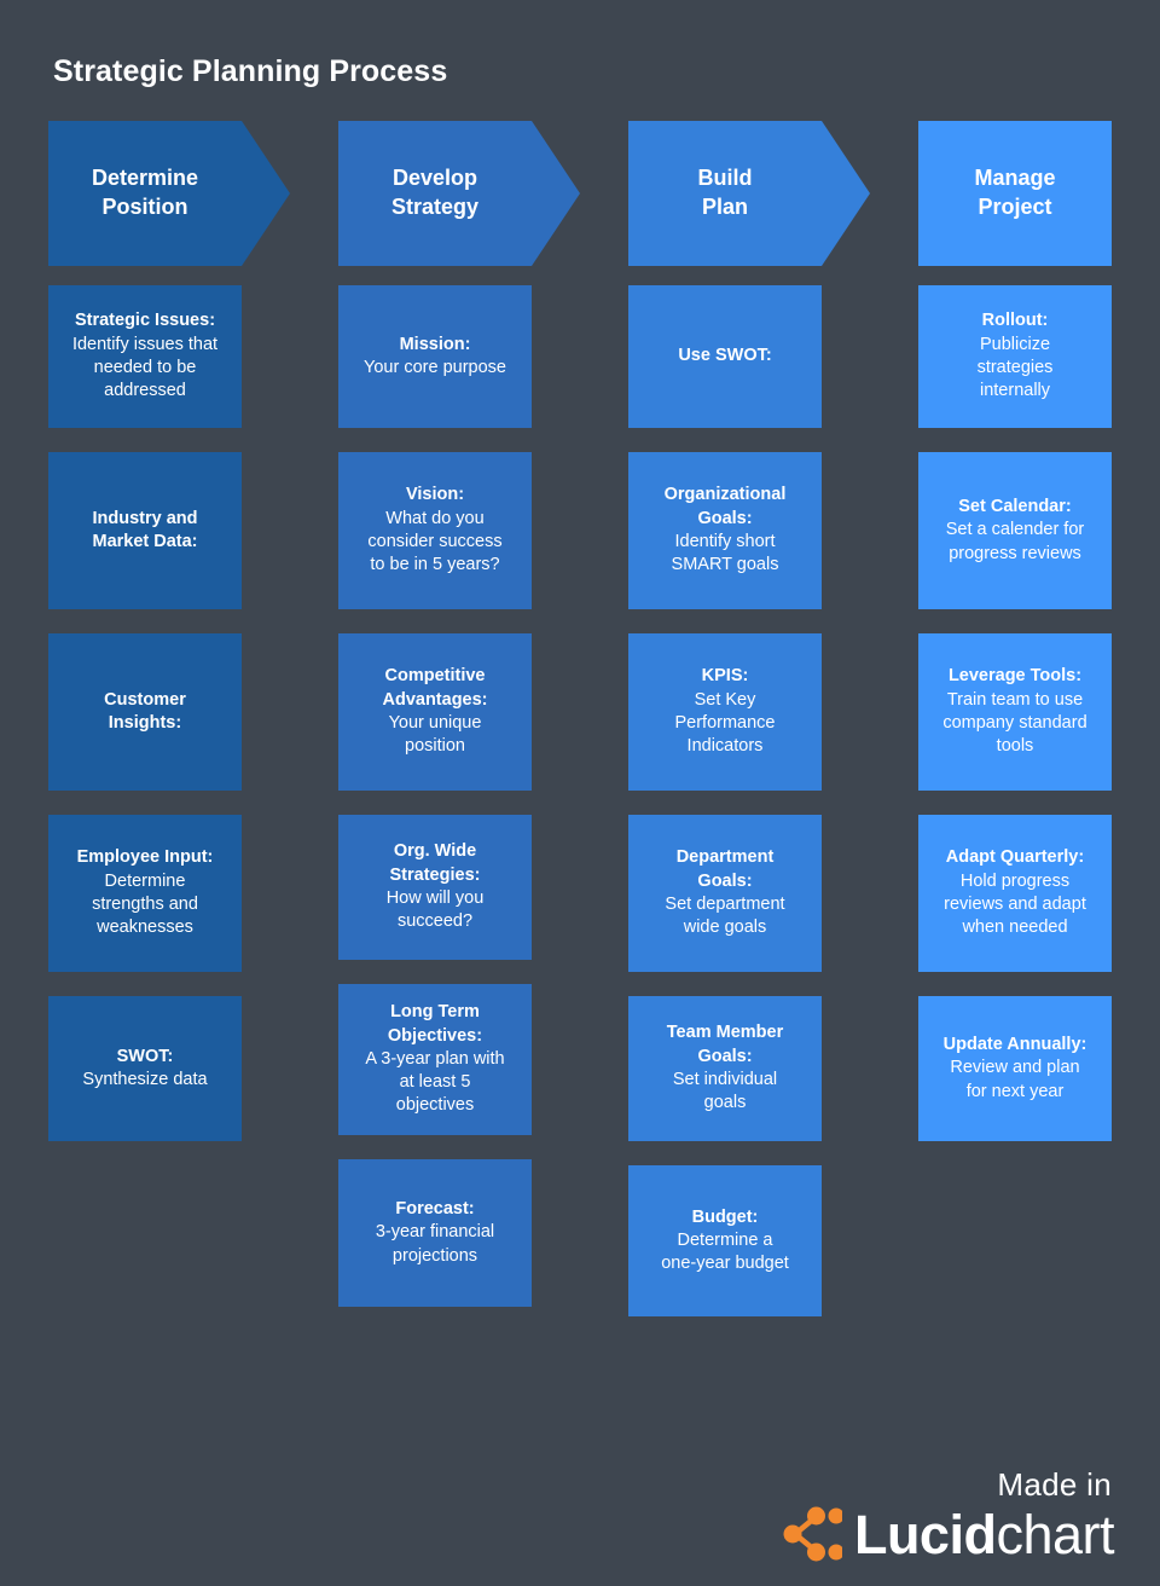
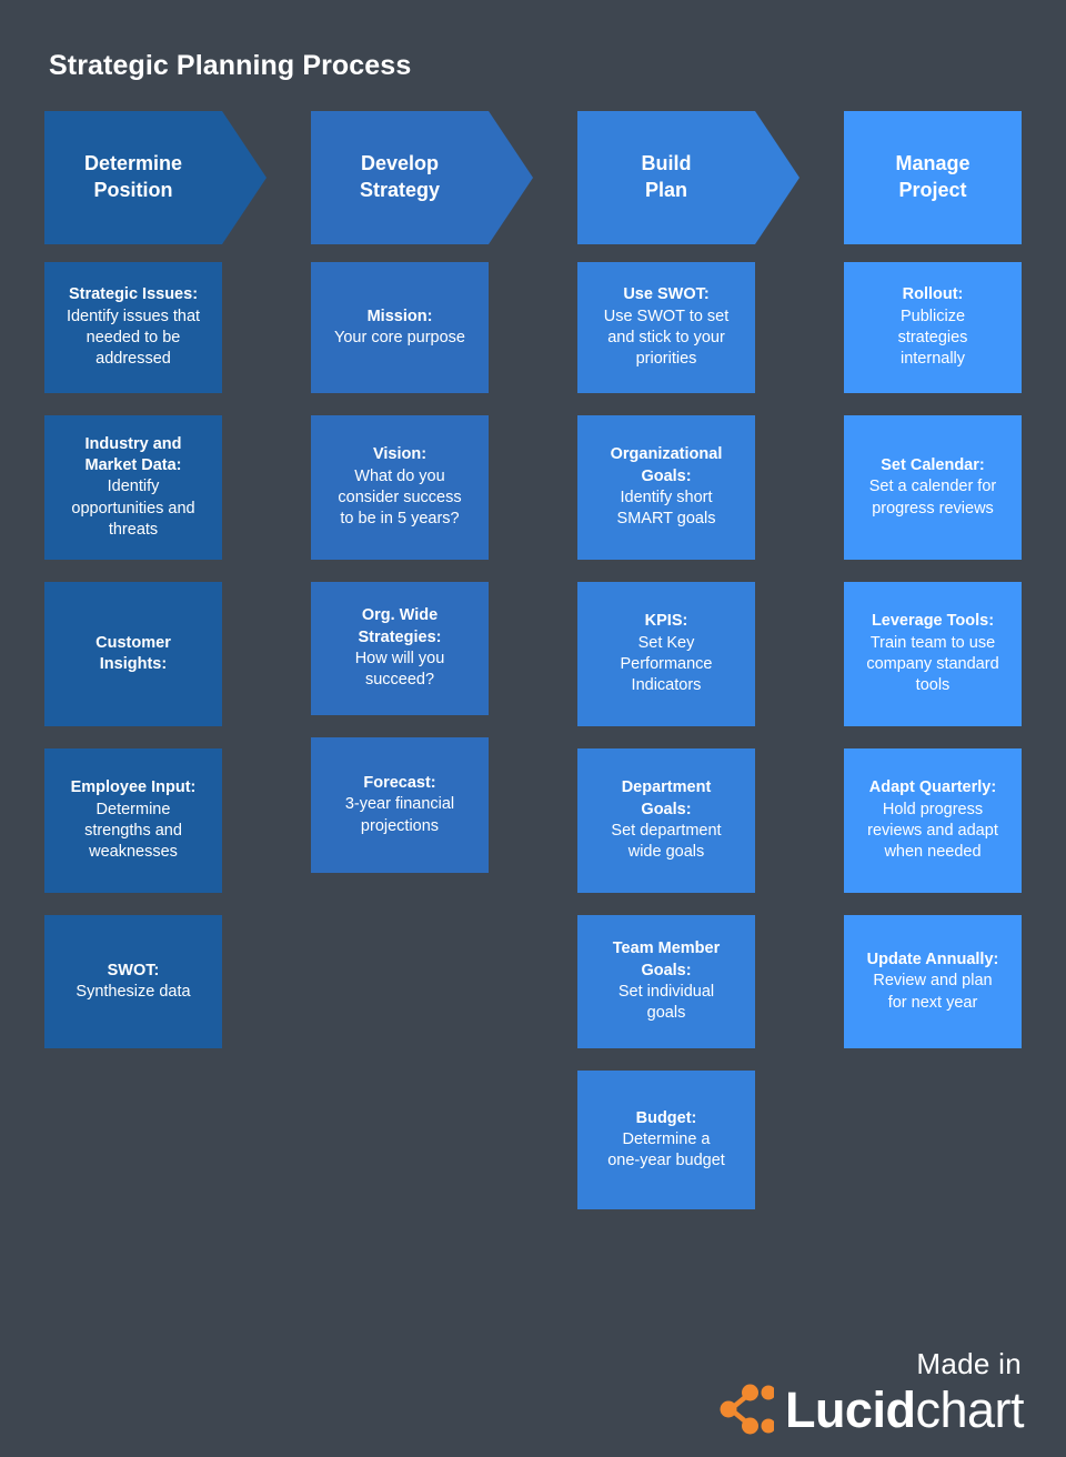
  Strategic Planning Process
  Determine
  Position
  Strategic Issues:
  Identify issues that
  needed to be
  addressed
  Industry and
  Market Data:
+ Identify
+ opportunities and
+ threats
  Customer
  Insights:
  Employee Input:
  Determine
  strengths and
  weaknesses
  SWOT:
  Synthesize data
  Develop
  Strategy
  Mission:
  Your core purpose
  Vision:
  What do you
  consider success
  to be in 5 years?
- Competitive
- Advantages:
- Your unique
- position
  Org. Wide
  Strategies:
  How will you
  succeed?
- Long Term
- Objectives:
- A 3-year plan with
- at least 5
- objectives
  Forecast:
  3-year financial
  projections
  Build
  Plan
  Use SWOT:
+ Use SWOT to set
+ and stick to your
+ priorities
  Organizational
  Goals:
  Identify short
  SMART goals
  KPIS:
  Set Key
  Performance
  Indicators
  Department
  Goals:
  Set department
  wide goals
  Team Member
  Goals:
  Set individual
  goals
  Budget:
  Determine a
  one-year budget
  Manage
  Project
  Rollout:
  Publicize
  strategies
  internally
  Set Calendar:
  Set a calender for
  progress reviews
  Leverage Tools:
  Train team to use
  company standard
  tools
  Adapt Quarterly:
  Hold progress
  reviews and adapt
  when needed
  Update Annually:
  Review and plan
  for next year
  Made in
  Lucidchart
